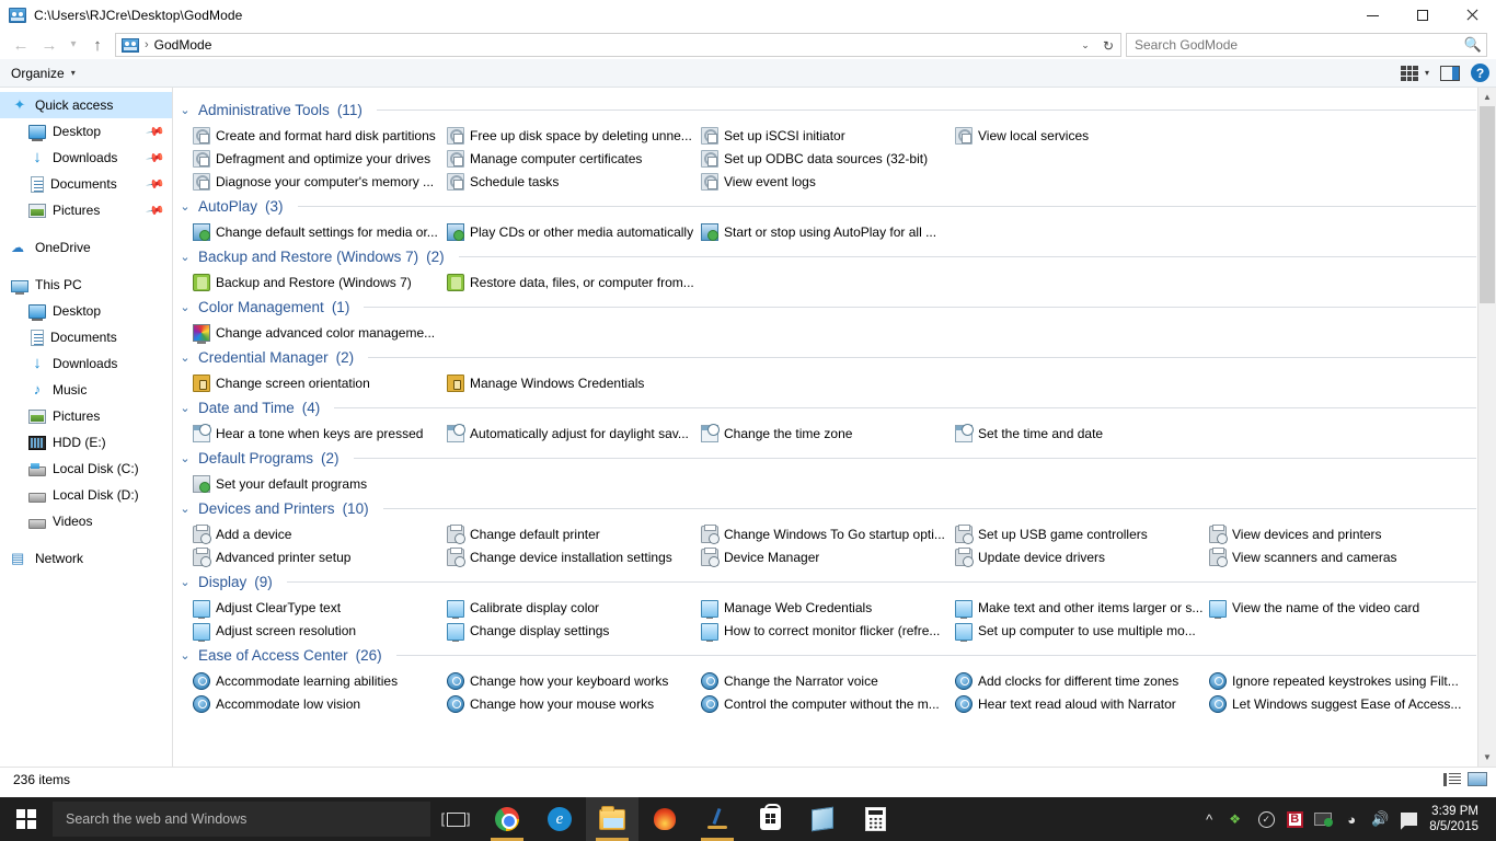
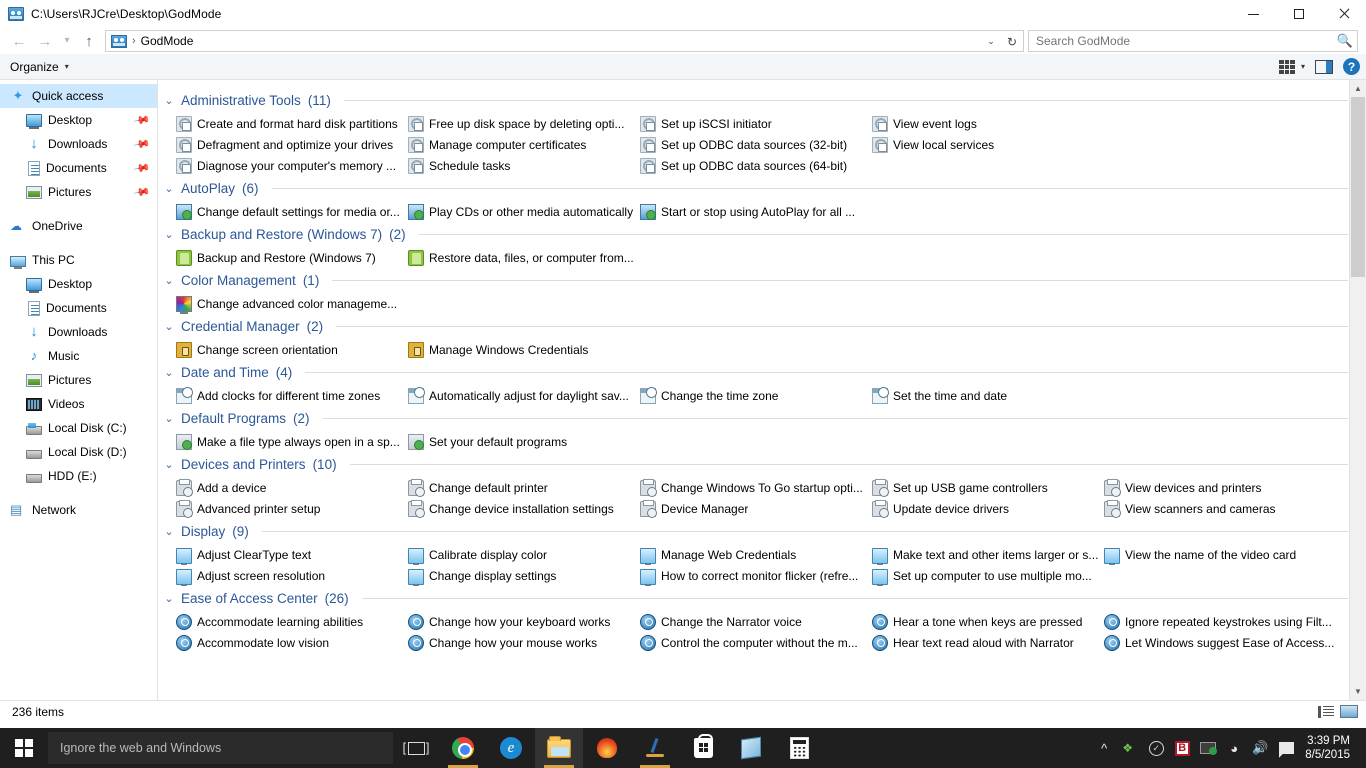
  C:\Users\RJCre\Desktop\GodMode
  ←
  →
  ▾
  ↑
  ›
  GodMode
  ⌄
  ↻
  Search GodMode
  🔍
  Organize
  ▾
  ▾
  ?
  ✦
  Quick access
  Desktop
  ↓
  Downloads
  Documents
  Pictures
  ☁
  OneDrive
  This PC
  Desktop
  Documents
  ↓
  Downloads
  ♪
  Music
  Pictures
- HDD (E:)
+ Videos
  Local Disk (C:)
  Local Disk (D:)
- Videos
+ HDD (E:)
  ▤
  Network
  ⌄
  Administrative Tools
  (11)
  Create and format hard disk partitions
  Defragment and optimize your drives
  Diagnose your computer's memory ...
- Free up disk space by deleting unne...
+ Free up disk space by deleting opti...
  Manage computer certificates
  Schedule tasks
  Set up iSCSI initiator
  Set up ODBC data sources (32-bit)
+ Set up ODBC data sources (64-bit)
  View event logs
  View local services
  ⌄
  AutoPlay
- (3)
+ (6)
  Change default settings for media or...
  Play CDs or other media automatically
  Start or stop using AutoPlay for all ...
  ⌄
  Backup and Restore (Windows 7)
  (2)
  Backup and Restore (Windows 7)
  Restore data, files, or computer from...
  ⌄
  Color Management
  (1)
  Change advanced color manageme...
  ⌄
  Credential Manager
  (2)
  Change screen orientation
  Manage Windows Credentials
  ⌄
  Date and Time
  (4)
- Hear a tone when keys are pressed
+ Add clocks for different time zones
  Automatically adjust for daylight sav...
  Change the time zone
  Set the time and date
  ⌄
  Default Programs
  (2)
+ Make a file type always open in a sp...
  Set your default programs
  ⌄
  Devices and Printers
  (10)
  Add a device
  Advanced printer setup
  Change default printer
  Change device installation settings
  Change Windows To Go startup opti...
  Device Manager
  Set up USB game controllers
  Update device drivers
  View devices and printers
  View scanners and cameras
  ⌄
  Display
  (9)
  Adjust ClearType text
  Adjust screen resolution
  Calibrate display color
  Change display settings
  Manage Web Credentials
  How to correct monitor flicker (refre...
  Make text and other items larger or s...
  Set up computer to use multiple mo...
  View the name of the video card
  ⌄
  Ease of Access Center
  (26)
  Accommodate learning abilities
  Accommodate low vision
  Change how your keyboard works
  Change how your mouse works
  Change the Narrator voice
  Control the computer without the m...
- Add clocks for different time zones
+ Hear a tone when keys are pressed
  Hear text read aloud with Narrator
  Ignore repeated keystrokes using Filt...
  Let Windows suggest Ease of Access...
  ▲
  ▼
  236 items
- Search the web and Windows
+ Ignore the web and Windows
  e
  ^
  ❖
  ✓
  B
  ◕
  🔊
  3:39 PM
  8/5/2015
